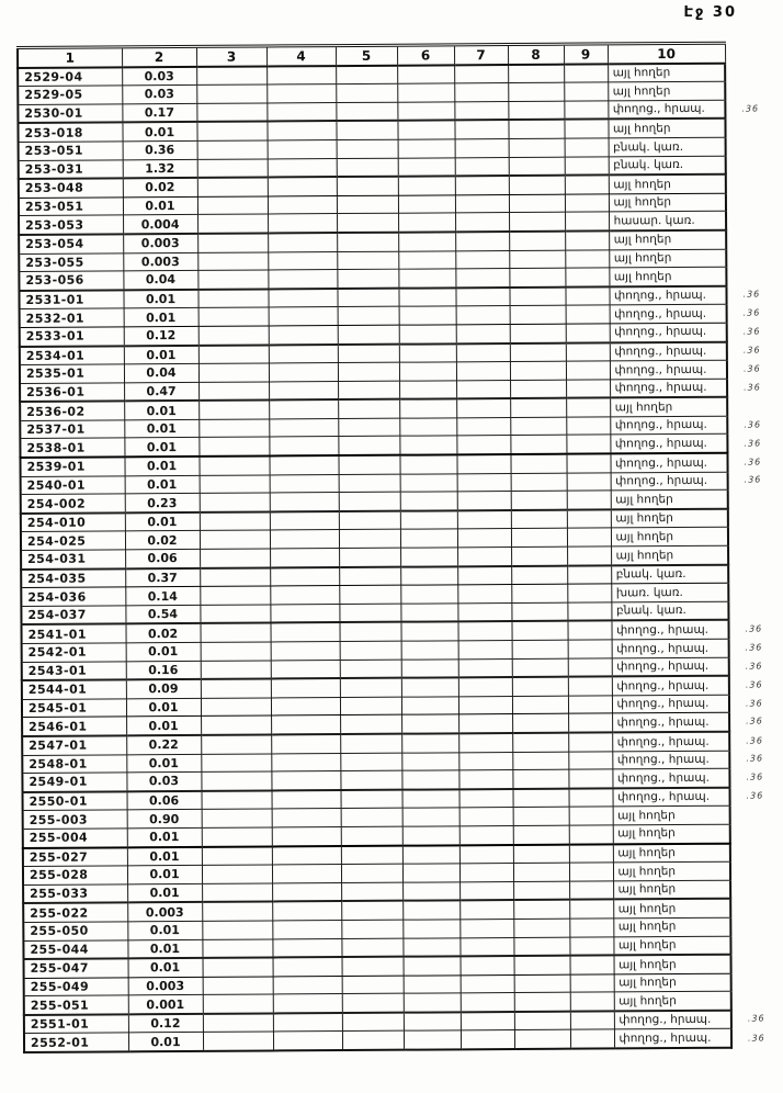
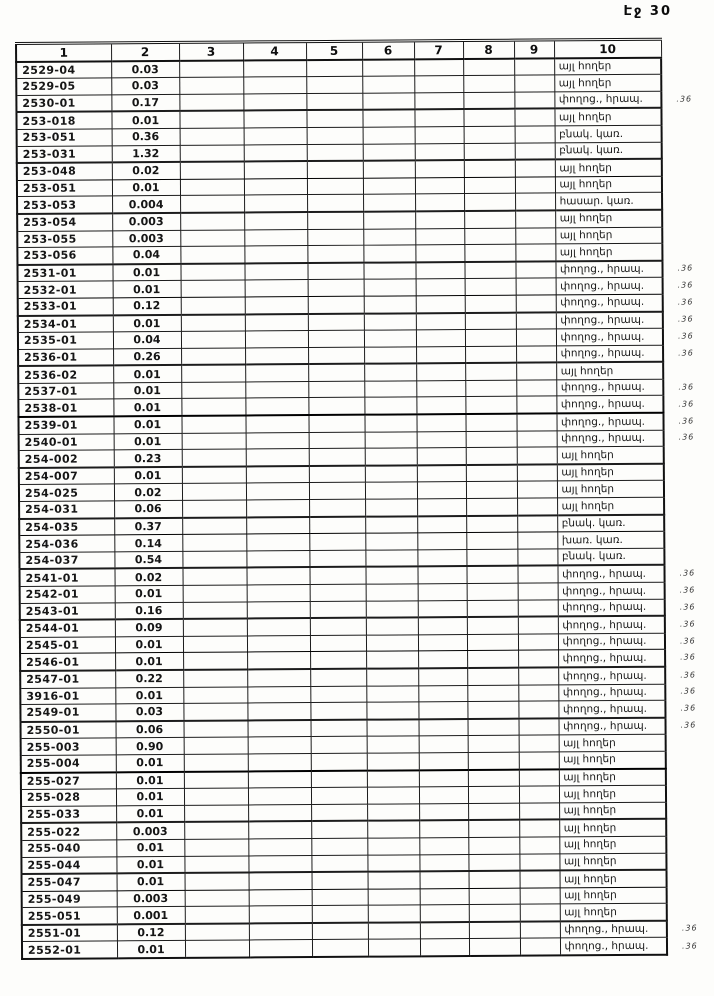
  Էջ 30
  1	2	3	4	5	6	7	8	9	10
  2529-04	0.03								այլ հողեր
  2529-05	0.03								այլ հողեր
  2530-01	0.17								փողոց., հրապ.	.36
  253-018	0.01								այլ հողեր
  253-051	0.36								բնակ. կառ.
  253-031	1.32								բնակ. կառ.
  253-048	0.02								այլ հողեր
  253-051	0.01								այլ հողեր
  253-053	0.004								հասար. կառ.
  253-054	0.003								այլ հողեր
  253-055	0.003								այլ հողեր
  253-056	0.04								այլ հողեր
  2531-01	0.01								փողոց., հրապ.	.36
  2532-01	0.01								փողոց., հրապ.	.36
  2533-01	0.12								փողոց., հրապ.	.36
  2534-01	0.01								փողոց., հրապ.	.36
  2535-01	0.04								փողոց., հրապ.	.36
- 2536-01	0.47								փողոց., հրապ.	.36
+ 2536-01	0.26								փողոց., հրապ.	.36
  2536-02	0.01								այլ հողեր
  2537-01	0.01								փողոց., հրապ.	.36
  2538-01	0.01								փողոց., հրապ.	.36
  2539-01	0.01								փողոց., հրապ.	.36
  2540-01	0.01								փողոց., հրապ.	.36
  254-002	0.23								այլ հողեր
- 254-010	0.01								այլ հողեր
+ 254-007	0.01								այլ հողեր
  254-025	0.02								այլ հողեր
  254-031	0.06								այլ հողեր
  254-035	0.37								բնակ. կառ.
  254-036	0.14								խառ. կառ.
  254-037	0.54								բնակ. կառ.
  2541-01	0.02								փողոց., հրապ.	.36
  2542-01	0.01								փողոց., հրապ.	.36
  2543-01	0.16								փողոց., հրապ.	.36
  2544-01	0.09								փողոց., հրապ.	.36
  2545-01	0.01								փողոց., հրապ.	.36
  2546-01	0.01								փողոց., հրապ.	.36
  2547-01	0.22								փողոց., հրապ.	.36
- 2548-01	0.01								փողոց., հրապ.	.36
+ 3916-01	0.01								փողոց., հրապ.	.36
  2549-01	0.03								փողոց., հրապ.	.36
  2550-01	0.06								փողոց., հրապ.	.36
  255-003	0.90								այլ հողեր
  255-004	0.01								այլ հողեր
  255-027	0.01								այլ հողեր
  255-028	0.01								այլ հողեր
  255-033	0.01								այլ հողեր
  255-022	0.003								այլ հողեր
- 255-050	0.01								այլ հողեր
+ 255-040	0.01								այլ հողեր
  255-044	0.01								այլ հողեր
  255-047	0.01								այլ հողեր
  255-049	0.003								այլ հողեր
  255-051	0.001								այլ հողեր
  2551-01	0.12								փողոց., հրապ.	.36
  2552-01	0.01								փողոց., հրապ.	.36
